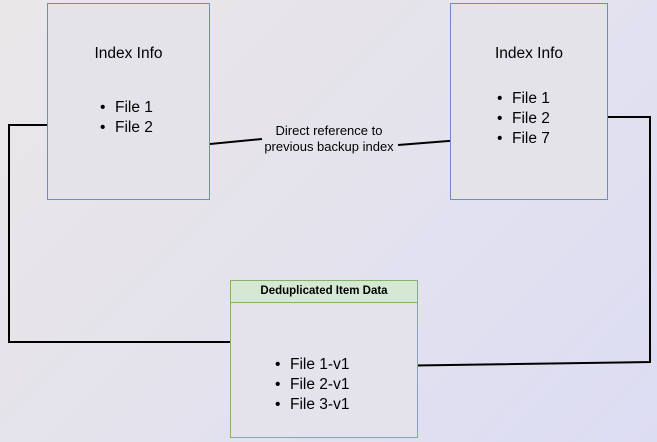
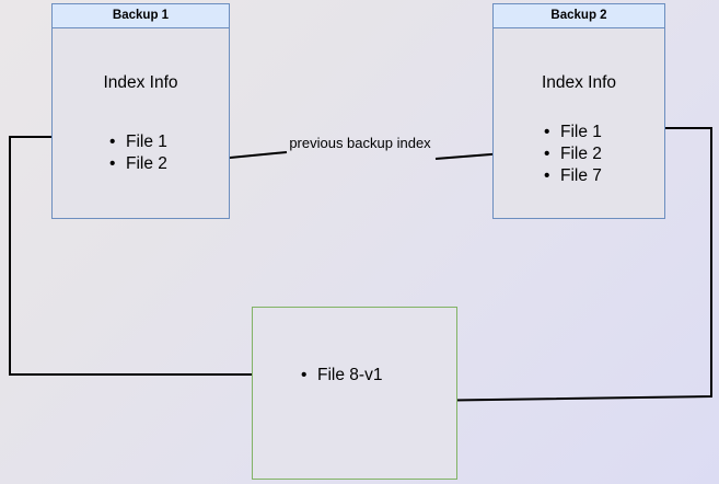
+ Backup 1
  Index Info
  File 1
  File 2
+ Backup 2
  Index Info
  File 1
  File 2
  File 7
- Deduplicated Item Data
- File 1-v1
+ File 8-v1
- File 2-v1
- File 3-v1
- Direct reference to
  previous backup index
